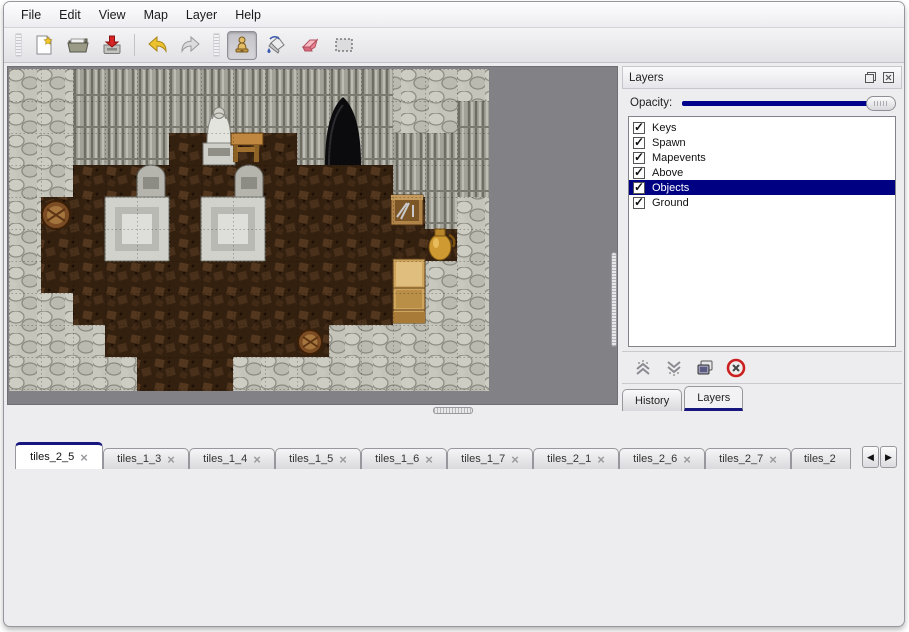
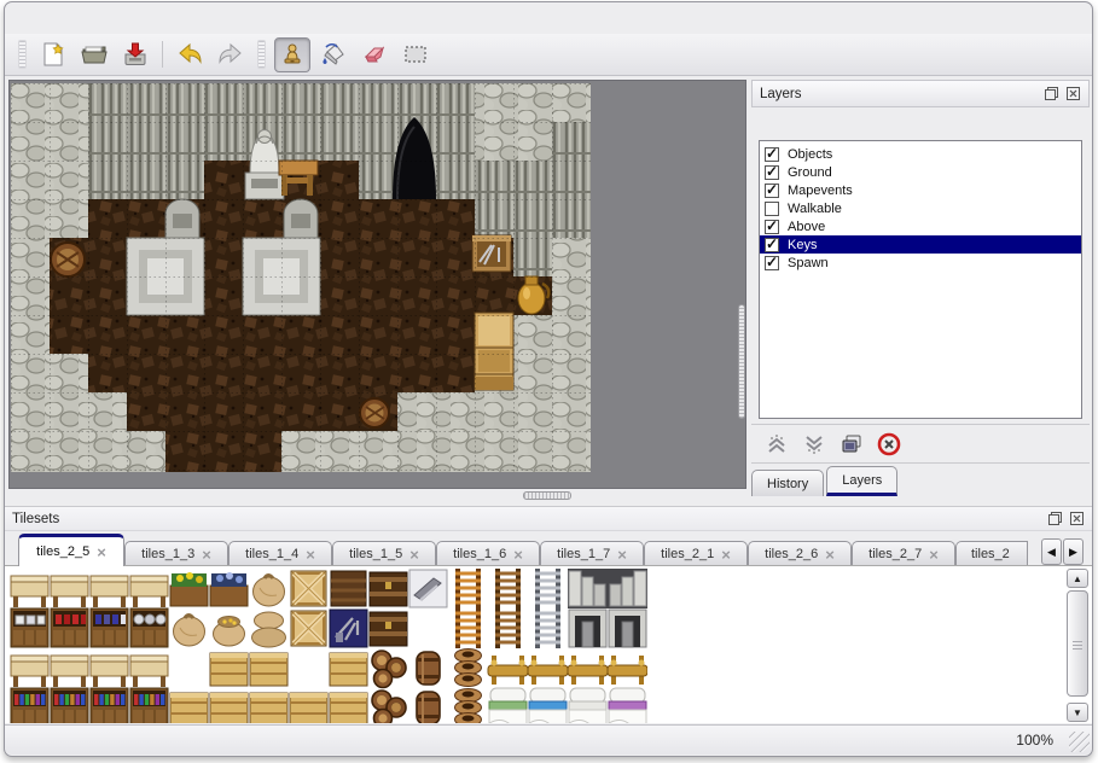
- File
- Edit
- View
- Map
- Layer
- Help
  Layers
- Opacity:
  ✓
- Keys
+ Objects
  ✓
- Spawn
+ Ground
  ✓
  Mapevents
+ Walkable
  ✓
  Above
  ✓
- Objects
+ Keys
  ✓
- Ground
+ Spawn
  History
  Layers
+ Tilesets
  tiles_2_5
  ×
  tiles_1_3
  ×
  tiles_1_4
  ×
  tiles_1_5
  ×
  tiles_1_6
  ×
  tiles_1_7
  ×
  tiles_2_1
  ×
  tiles_2_6
  ×
  tiles_2_7
  ×
  tiles_2
  ◀
  ▶
+ ▲
+ ▼
+ 100%
